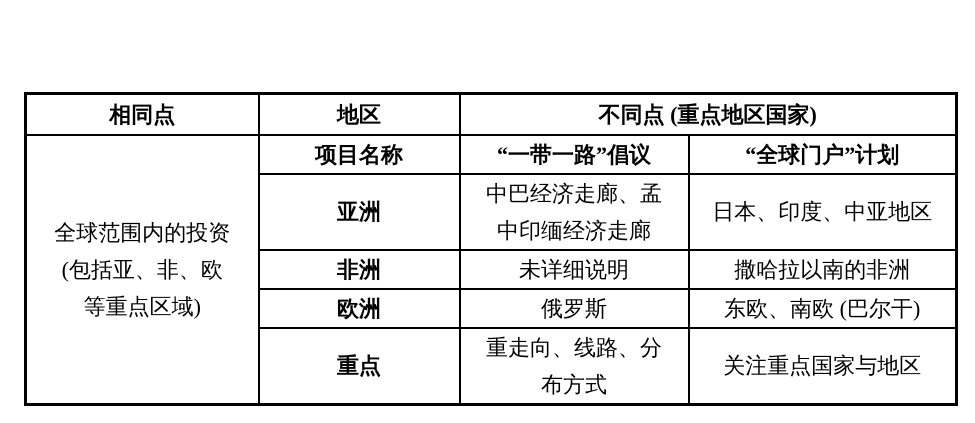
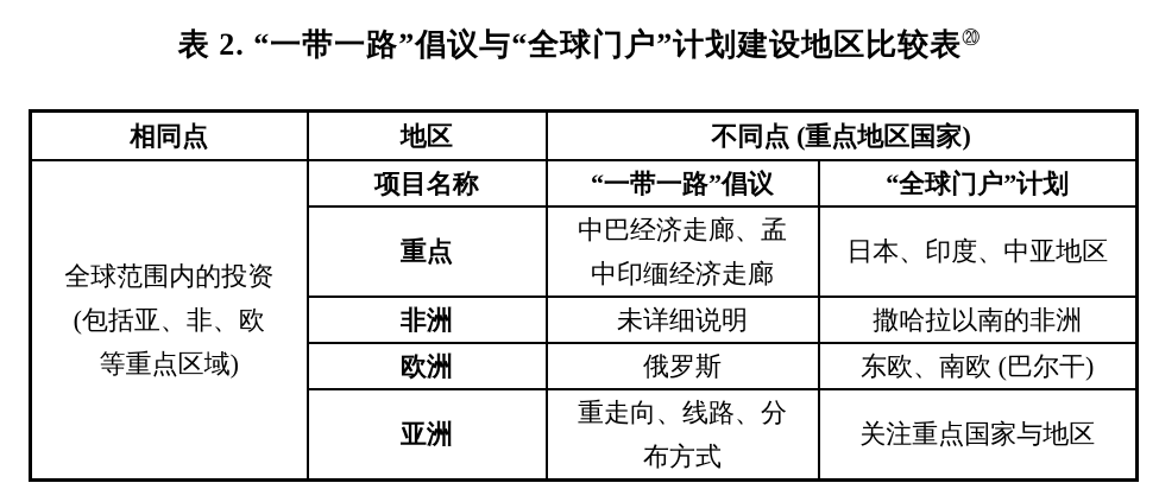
+ 表 2. “一带一路”倡议与“全球门户”计划建设地区比较表⑳
  相同点	地区	不同点 (重点地区国家)
  全球范围内的投资 (包括亚、非、欧 等重点区域)	项目名称	“一带一路”倡议	“全球门户”计划
- 亚洲	中巴经济走廊、孟 中印缅经济走廊	日本、印度、中亚地区
+ 重点	中巴经济走廊、孟 中印缅经济走廊	日本、印度、中亚地区
  非洲	未详细说明	撒哈拉以南的非洲
  欧洲	俄罗斯	东欧、南欧 (巴尔干)
- 重点	重走向、线路、分 布方式	关注重点国家与地区
+ 亚洲	重走向、线路、分 布方式	关注重点国家与地区
